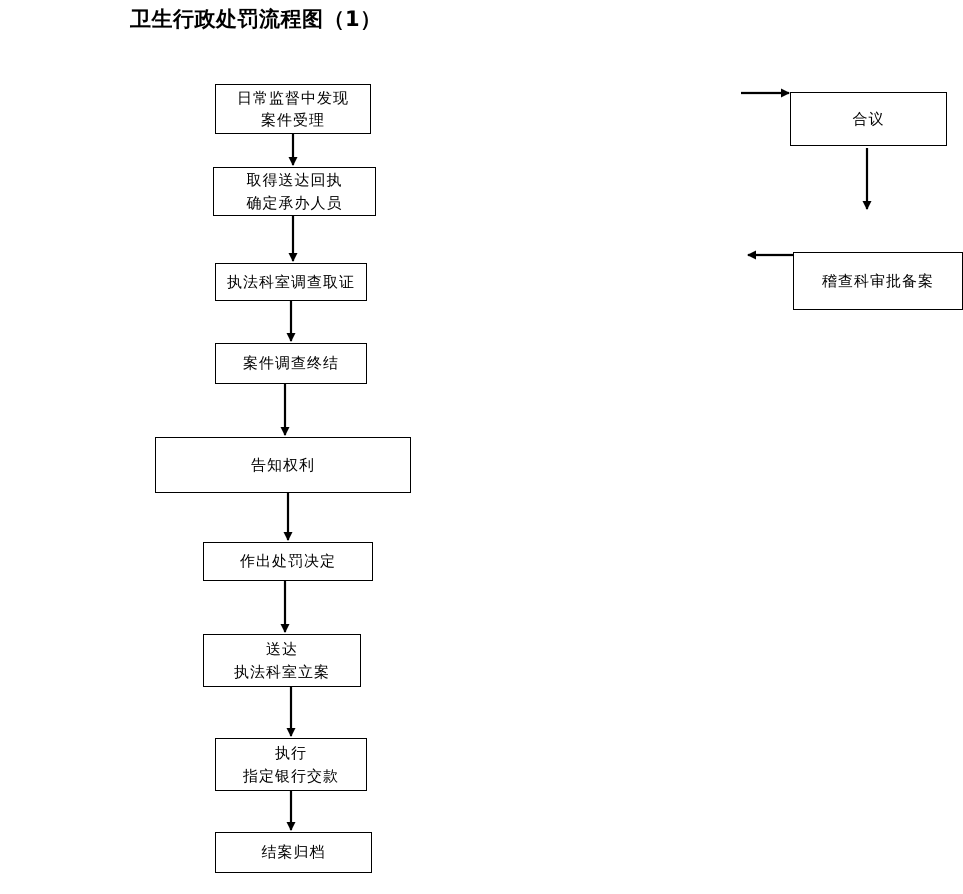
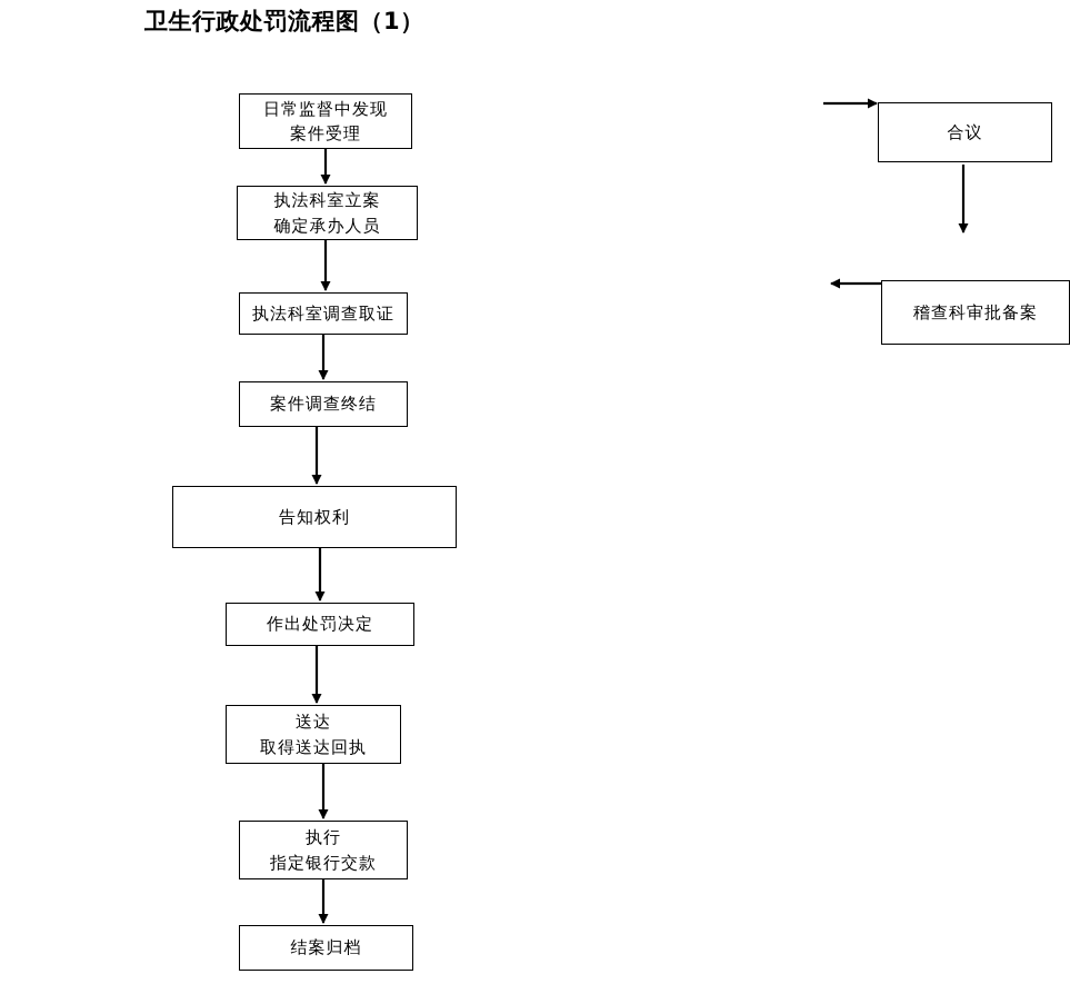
  卫生行政处罚流程图（1）
  日常监督中发现
  案件受理
- 取得送达回执
+ 执法科室立案
  确定承办人员
  执法科室调查取证
  案件调查终结
  告知权利
  作出处罚决定
  送达
- 执法科室立案
+ 取得送达回执
  执行
  指定银行交款
  结案归档
  合议
  稽查科审批备案
